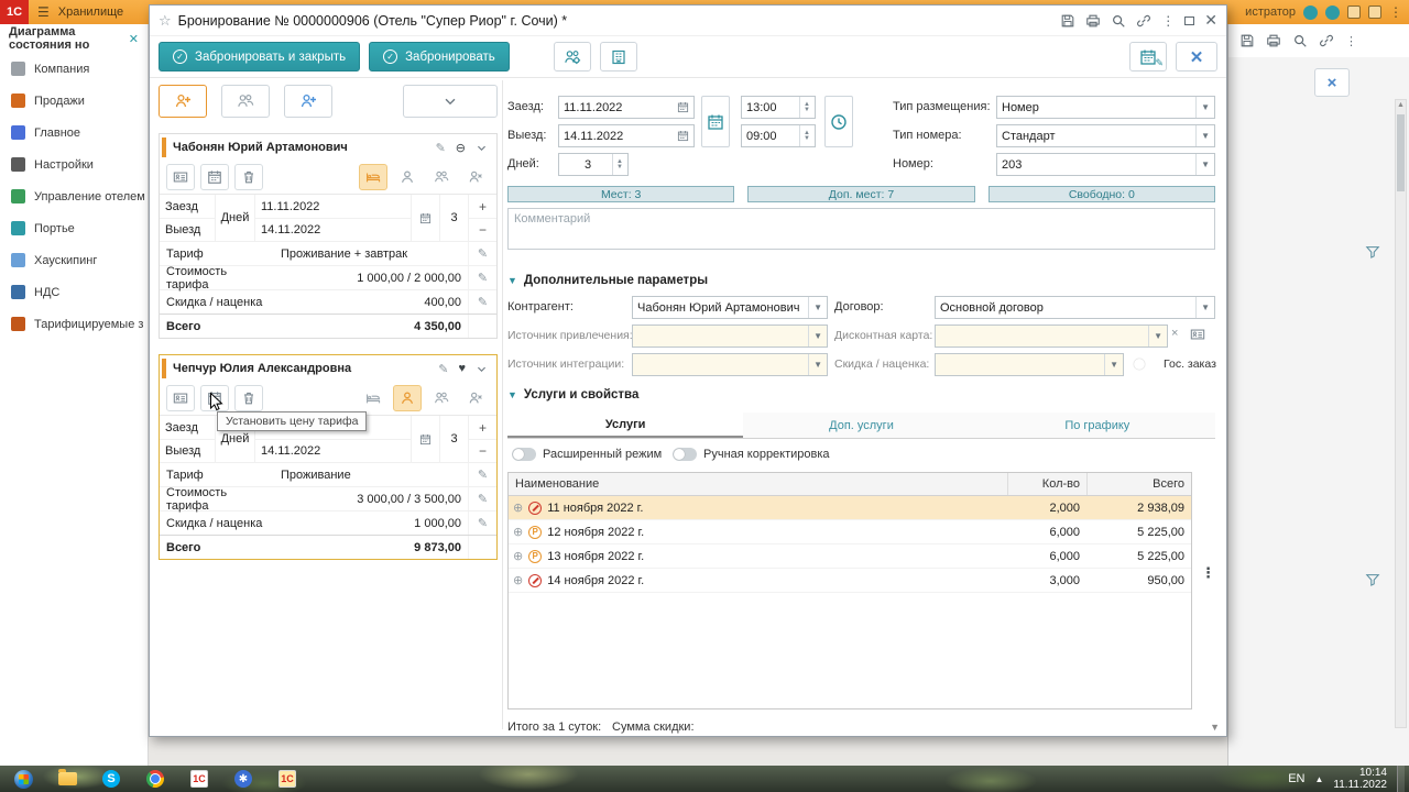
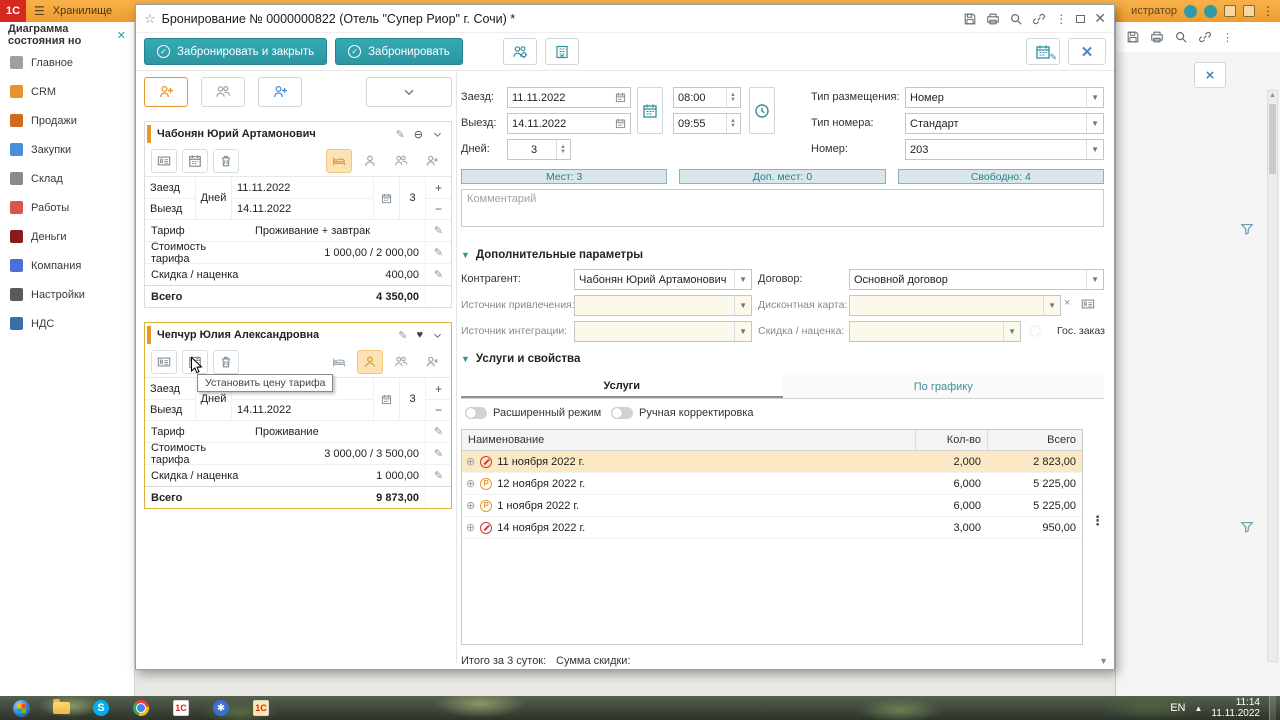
  1С
  ☰
  Хранилище
  истратор
  ⋮
  Диаграмма состояния но
  ✕
- Компания
+ Главное
+ CRM
  Продажи
+ Закупки
+ Склад
+ Работы
+ Деньги
- Главное
+ Компания
  Настройки
- Управление отелем
- Портье
- Хаускипинг
  НДС
- Тарифицируемые з
  ⋮
  ×
  ☆
- Бронирование № 0000000906 (Отель "Супер Риор" г. Сочи) *
+ Бронирование № 0000000822 (Отель "Супер Риор" г. Сочи) *
  ⋮
  ✕
  ✓
  Забронировать и закрыть
  ✓
  Забронировать
  ✎
  ✕
  Чабонян Юрий Артамонович
  ✎
  ⊖
  Заезд
  Дней
  11.11.2022
  3
  +
  Выезд
  14.11.2022
  −
  Тариф
  Проживание + завтрак
  ✎
  Стоимость тарифа
  1 000,00 / 2 000,00
  ✎
  Скидка / наценка
  400,00
  ✎
  Всего
  4 350,00
  Чепчур Юлия Александровна
  ✎
  ♥
  Заезд
  Дней
  3
  +
  Выезд
  14.11.2022
  −
  Тариф
  Проживание
  ✎
  Стоимость тарифа
  3 000,00 / 3 500,00
  ✎
  Скидка / наценка
  1 000,00
  ✎
  Всего
  9 873,00
  Заезд:
  11.11.2022
- 13:00
+ 08:00
  Тип размещения:
  Номер
  ▼
  Выезд:
  14.11.2022
- 09:00
+ 09:55
  Тип номера:
  Стандарт
  ▼
  Дней:
  3
  Номер:
  203
  ▼
  Мест: 3
- Доп. мест: 7
+ Доп. мест: 0
- Свободно: 0
+ Свободно: 4
  Комментарий
  ▼
  Дополнительные параметры
  Контрагент:
  Чабонян Юрий Артамонович
  ▼
  Договор:
  Основной договор
  ▼
  Источник привлечения
  ▼
  Дисконтная карта:
  ▼
  ×
  Источник интеграции:
  ▼
  Скидка / наценка:
  ▼
  Гос. заказ
  ▼
  Услуги и свойства
  Услуги
- Доп. услуги
  По графику
  Расширенный режим
  Ручная корректировка
  Наименование
  Кол-во
  Всего
  ⊕
  11 ноября 2022 г.
  2,000
- 2 938,09
+ 2 823,00
  ⊕
  12 ноября 2022 г.
  6,000
  5 225,00
  ⊕
- 13 ноября 2022 г.
+ 1 ноября 2022 г.
  6,000
  5 225,00
  ⊕
  14 ноября 2022 г.
  3,000
  950,00
  ⋮
- Итого за 1 суток:
+ Итого за 3 суток:
  Сумма скидки:
  ▼
  Установить цену тарифа
  S
  1С
  ✱
  1С
  EN
  ▲
- 10:14
+ 11:14
  11.11.2022
